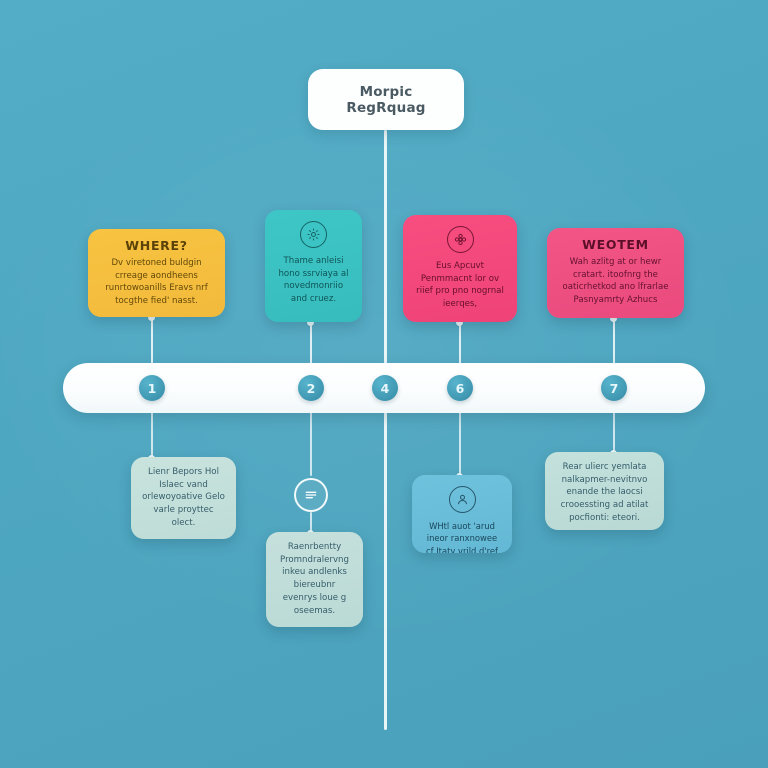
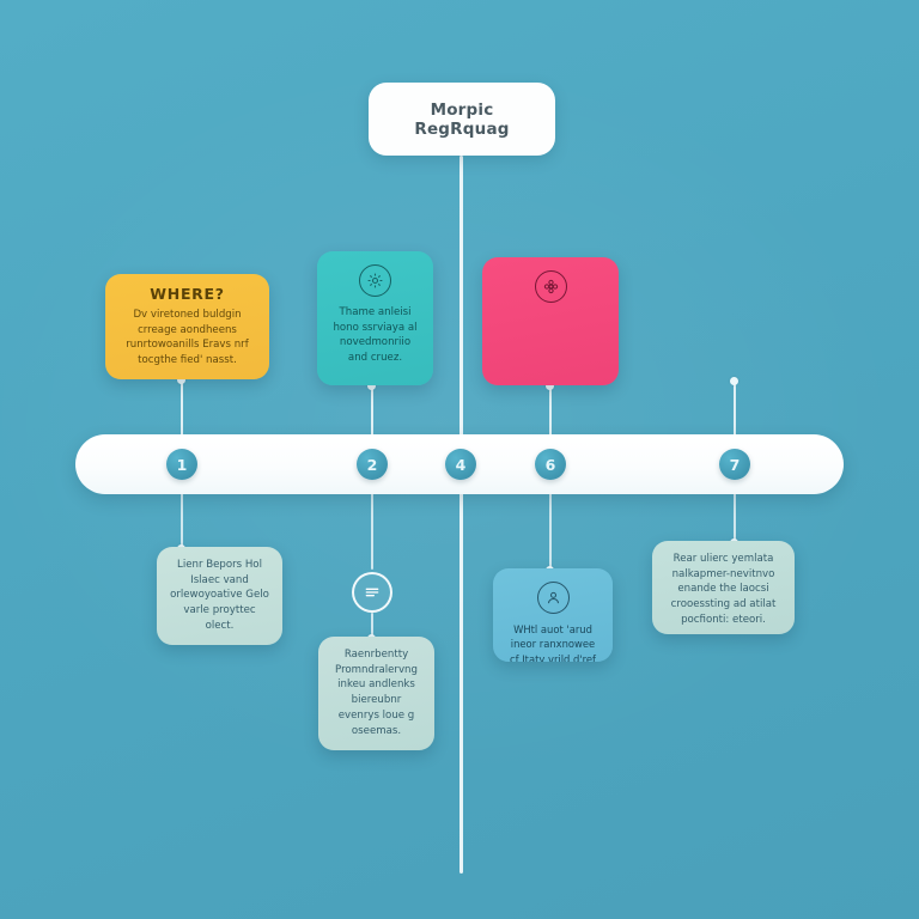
  Morpic RegRquag
  1
  2
  4
  6
  7
  WHERE?
  Dv viretoned buldgin crreage aondheens runrtowoanills Eravs nrf tocgthe fied' nasst.
  Thame anleisi hono ssrviaya al novedmonriio and cruez.
- Eus Apcuvt Penmmacnt lor ov riief pro pno nogrnal ieerqes,
- WEOTEM
- Wah azlitg at or hewr cratart. itoofnrg the oaticrhetkod ano lfrarlae Pasnyamrty Azhucs
  Lienr Bepors Hol Islaec vand orlewoyoative Gelo varle proyttec olect.
  Raenrbentty Promndralervng inkeu andlenks biereubnr evenrys loue g oseemas.
  WHtl auot 'arud ineor ranxnowee cf Itaty vrild d'ref
  Rear ulierc yemlata nalkapmer-nevitnvo enande the laocsi crooessting ad atilat pocfionti: eteori.
